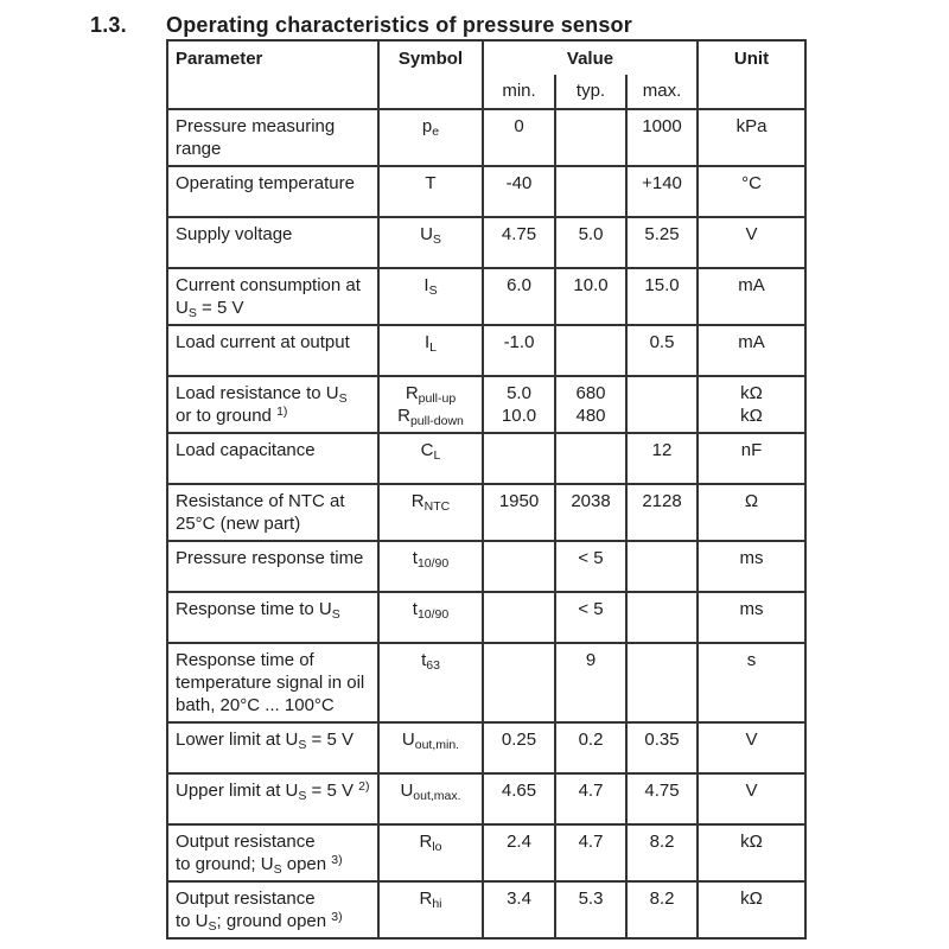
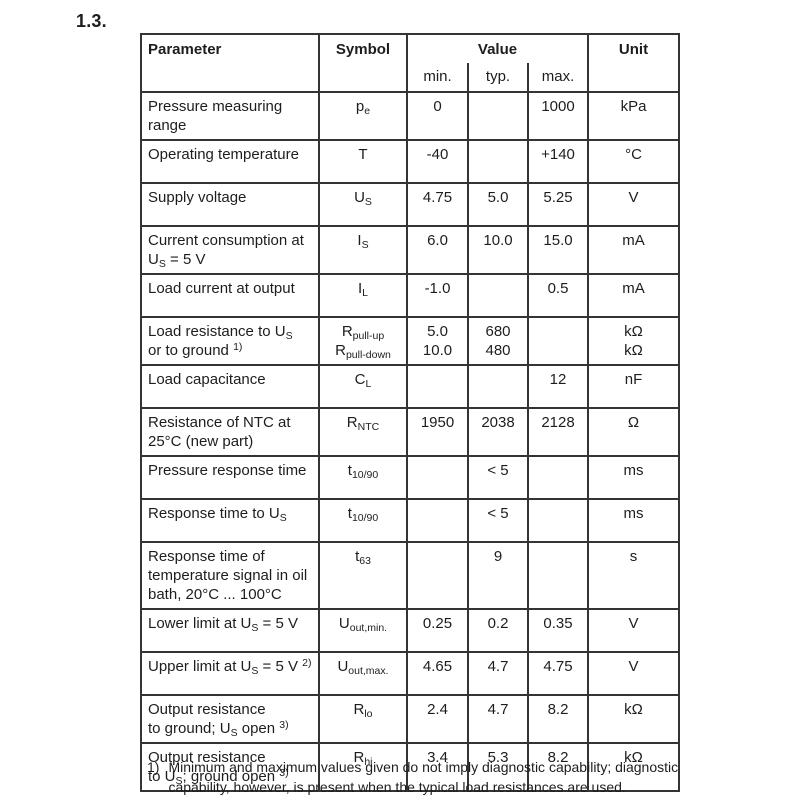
  1.3.
- Operating characteristics of pressure sensor
  Parameter	Symbol	Value	Unit
  min.	typ.	max.
  Pressure measuringrange	pe	0		1000	kPa
  Operating temperature	T	-40		+140	°C
  Supply voltage	US	4.75	5.0	5.25	V
  Current consumption atUS = 5 V	IS	6.0	10.0	15.0	mA
  Load current at output	IL	-1.0		0.5	mA
  Load resistance to USor to ground 1)	Rpull-upRpull-down	5.010.0	680480		kΩkΩ
  Load capacitance	CL			12	nF
  Resistance of NTC at25°C (new part)	RNTC	1950	2038	2128	Ω
  Pressure response time	t10/90		< 5		ms
  Response time to US	t10/90		< 5		ms
  Response time oftemperature signal in oilbath, 20°C ... 100°C	t63		9		s
  Lower limit at US = 5 V	Uout,min.	0.25	0.2	0.35	V
  Upper limit at US = 5 V 2)	Uout,max.	4.65	4.7	4.75	V
  Output resistanceto ground; US open 3)	Rlo	2.4	4.7	8.2	kΩ
  Output resistanceto US; ground open 3)	Rhi	3.4	5.3	8.2	kΩ
+ 1)
+ Minimum and maximum values given do not imply diagnostic capability; diagnostic
+ capability, however, is present when the typical load resistances are used.
